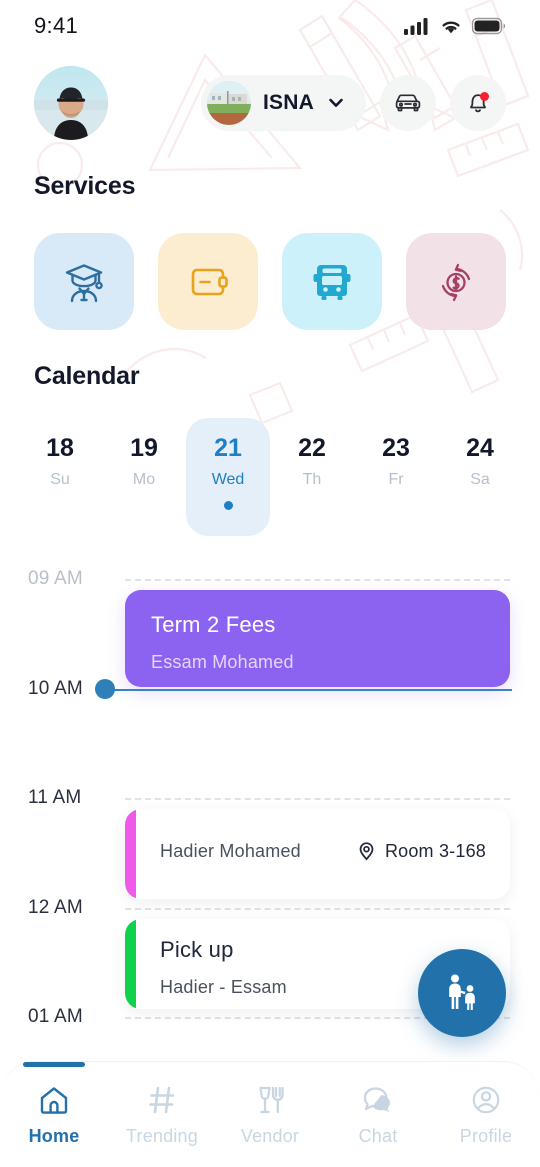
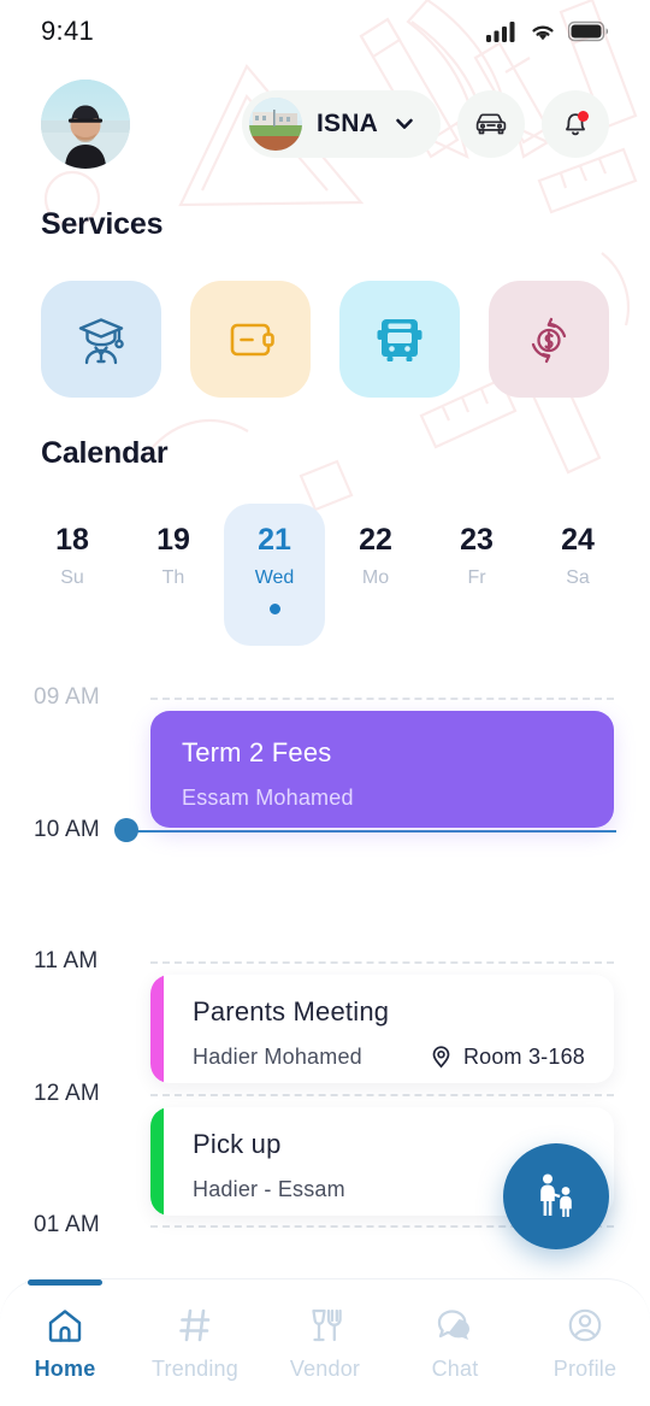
  9:41
  ISNA
  Services
  Calendar
  18
  Su
  19
- Mo
+ Th
  21
  Wed
  22
- Th
+ Mo
  23
  Fr
  24
  Sa
  09 AM
  10 AM
  11 AM
  12 AM
  01 AM
  Term 2 Fees
  Essam Mohamed
+ Parents Meeting
  Hadier Mohamed
  Room 3-168
  Pick up
  Hadier - Essam
  Home
  Trending
  Vendor
  Chat
  Profile
